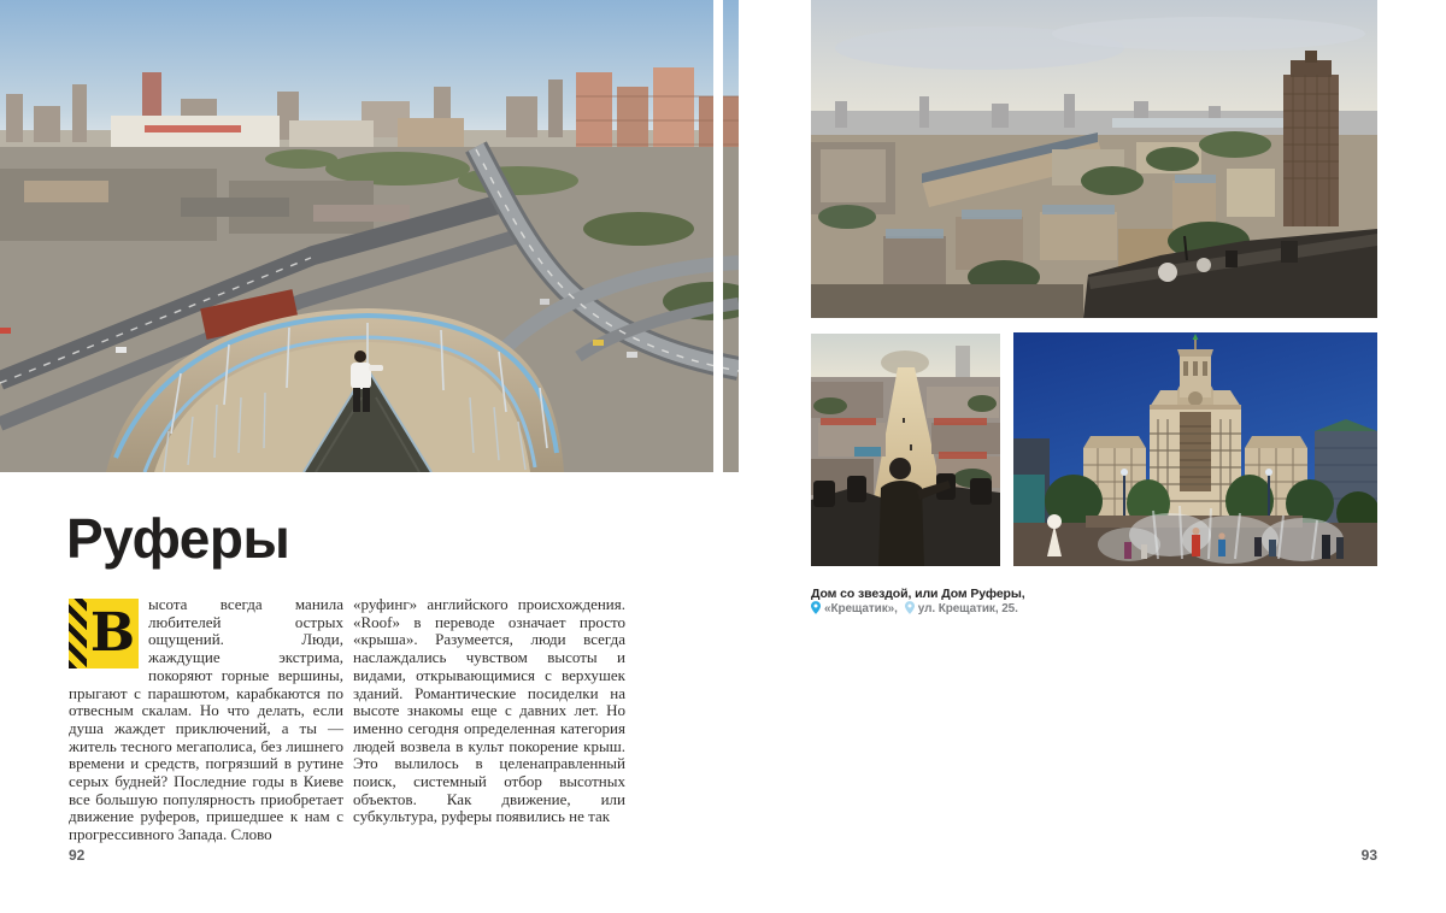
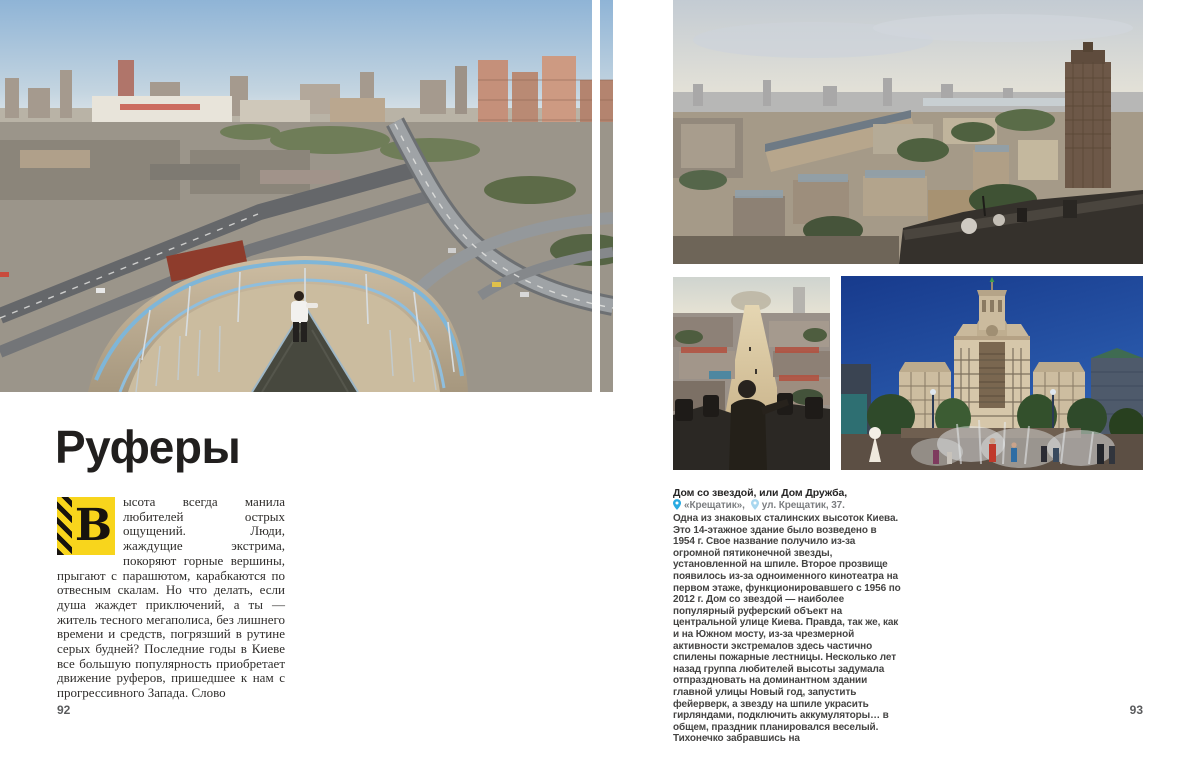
  Руферы
  В
  ысота всегда манила любителей острых ощущений. Люди, жаждущие экстрима, покоряют горные вершины, прыгают с парашютом, карабкаются по отвесным скалам. Но что делать, если душа жаждет приключений, а ты — житель тесного мегаполиса, без лишнего времени и средств, погрязший в рутине серых будней? Последние годы в Киеве все большую популярность приобретает движение руферов, пришедшее к нам с прогрессивного Запада. Слово
- «руфинг» английского происхождения. «Roof» в переводе означает просто «крыша». Разумеется, люди всегда наслаждались чувством высоты и видами, открывающимися с верхушек зданий. Романтические посиделки на высоте знакомы еще с давних лет. Но именно сегодня определенная категория людей возвела в культ покорение крыш. Это вылилось в целенаправленный поиск, системный отбор высотных объектов. Как движение, или субкультура, руферы появились не так
  92
- Дом со звездой, или Дом Руферы,
+ Дом со звездой, или Дом Дружба,
- «Крещатик», ул. Крещатик, 25.
+ «Крещатик», ул. Крещатик, 37.
+ Одна из знаковых сталинских высоток Киева. Это 14-этажное здание было возведено в 1954 г. Свое название получило из-за огромной пятиконечной звезды, установленной на шпиле. Второе прозвище появилось из-за одноименного кинотеатра на первом этаже, функционировавшего с 1956 по 2012 г. Дом со звездой — наиболее популярный руферский объект на центральной улице Киева. Правда, так же, как и на Южном мосту, из-за чрезмерной активности экстремалов здесь частично спилены пожарные лестницы. Несколько лет назад группа любителей высоты задумала отпраздновать на доминантном здании главной улицы Новый год, запустить фейерверк, а звезду на шпиле украсить гирляндами, подключить аккумуляторы… в общем, праздник планировался веселый. Тихонечко забравшись на
  93
